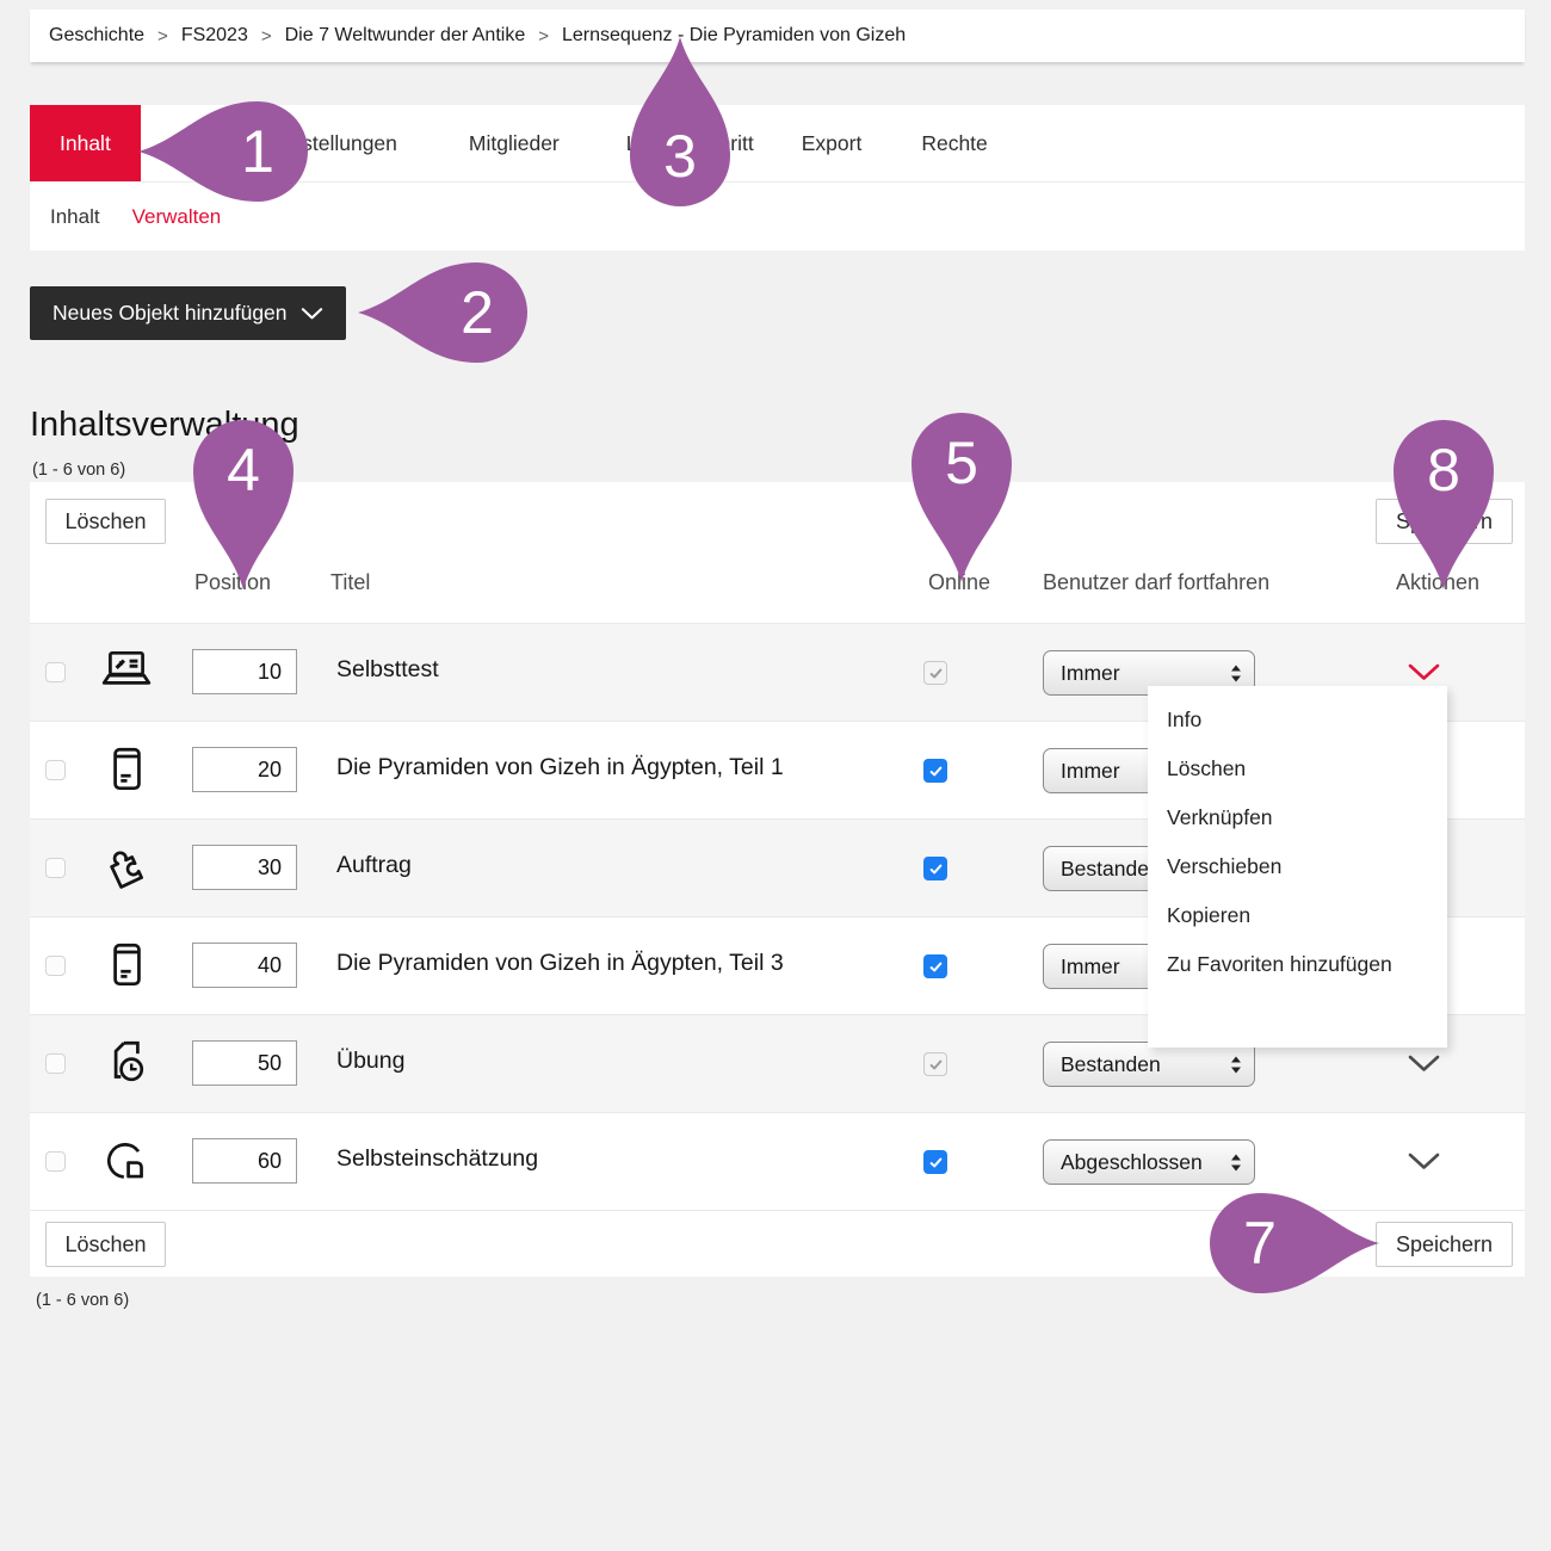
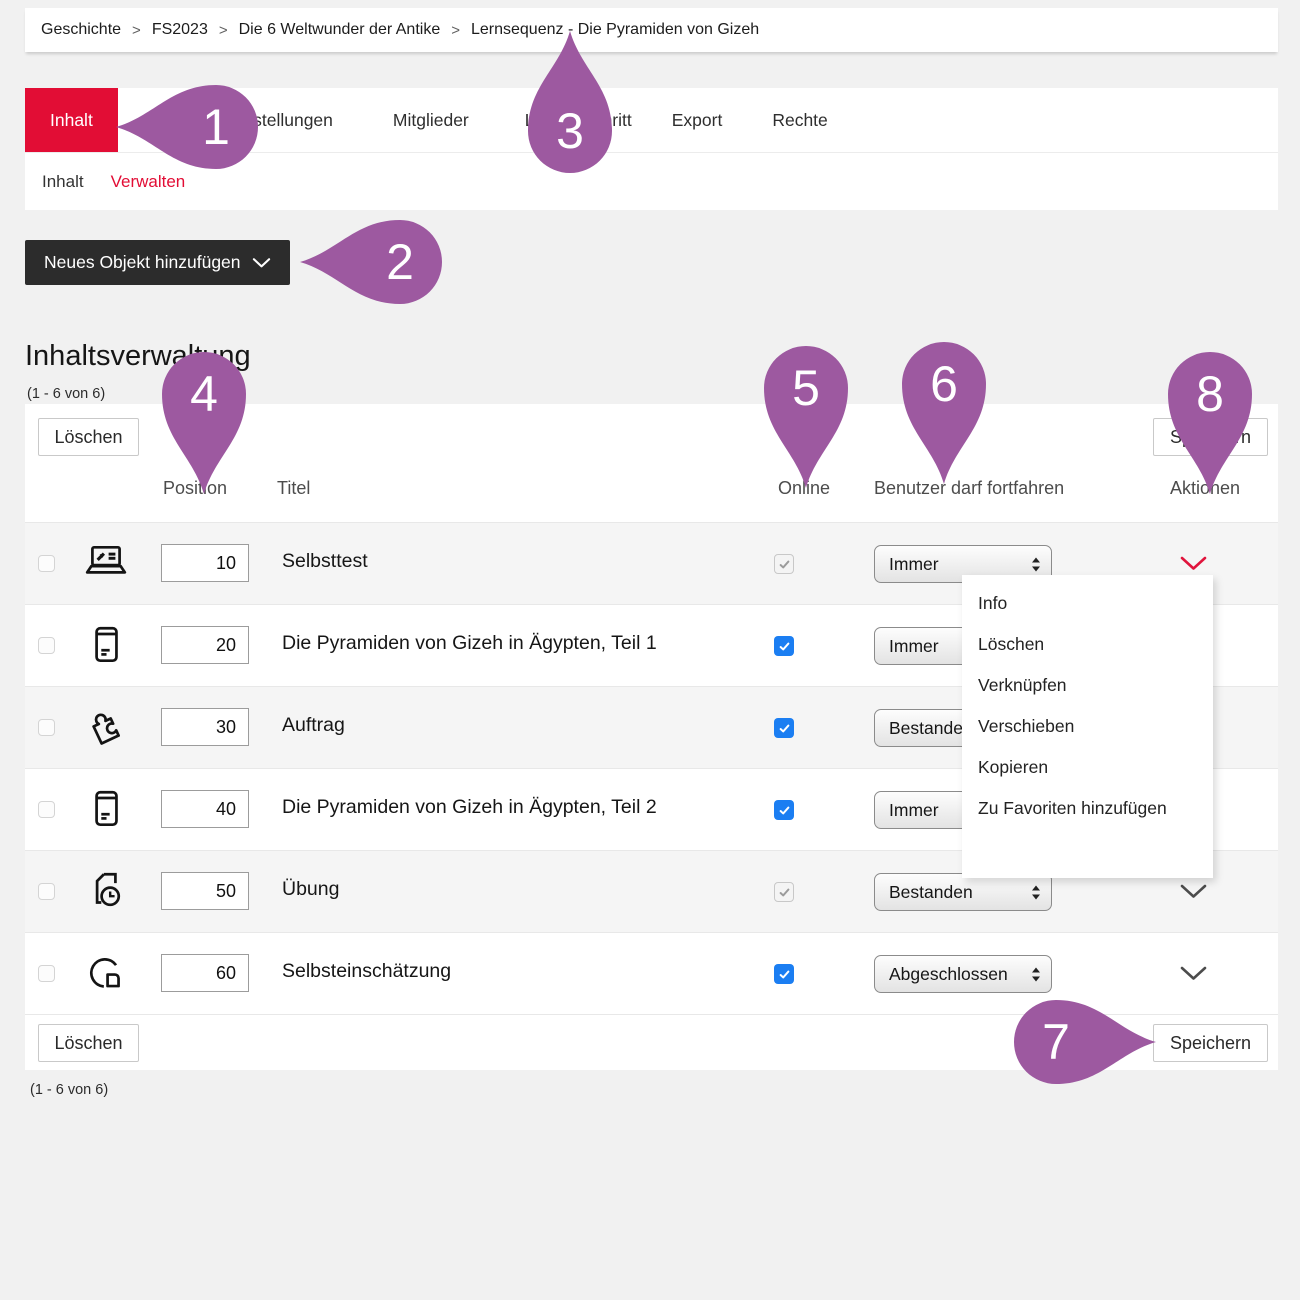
  Geschichte
  >
  FS2023
  >
- Die 7 Weltwunder der Antike
+ Die 6 Weltwunder der Antike
  >
  Lernsequenz - Die Pyramiden von Gizeh
  Inhalt
  stellungen
  Mitglieder
  Export
  Rechte
  Inhalt
  Verwalten
  Neues Objekt hinzufügen
  Inhaltsverwang
  (1 - 6 von 6)
  Löschen
  Positon
  Titel
  Online
  Benutzer darf fortfahren
  Aktionen
  10
  Selbsttest
  Immer
  20
  Die Pyramiden von Gizeh in Ägypten, Teil 1
  Immer
  30
  Auftrag
  Bestande
  40
- Die Pyramiden von Gizeh in Ägypten, Teil 3
+ Die Pyramiden von Gizeh in Ägypten, Teil 2
  Immer
  50
  Übung
  Bestanden
  60
  Selbsteinschätzung
  Abgeschlossen
  Löschen
  Speichern
  (1 - 6 von 6)
  Info
  Löschen
  Verknüpfen
  Verschieben
  Kopieren
  Zu Favoriten hinzufügen
  1
  2
  3
  4
  5
+ 6
  7
  8
